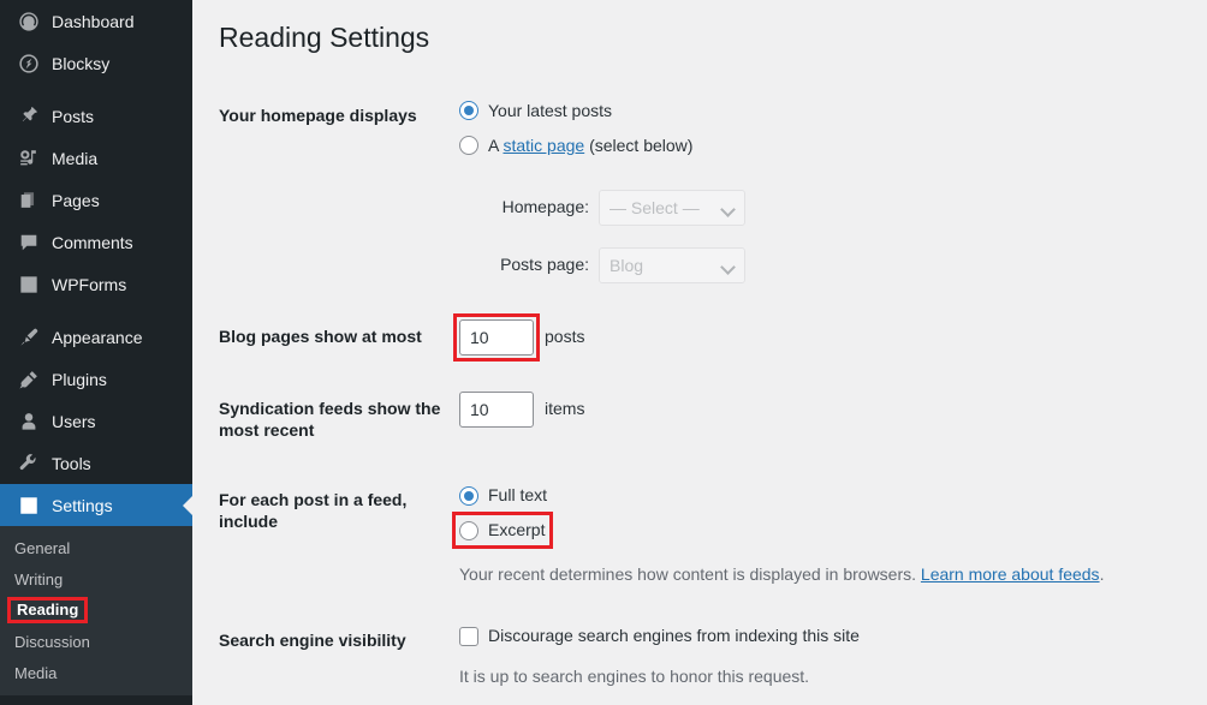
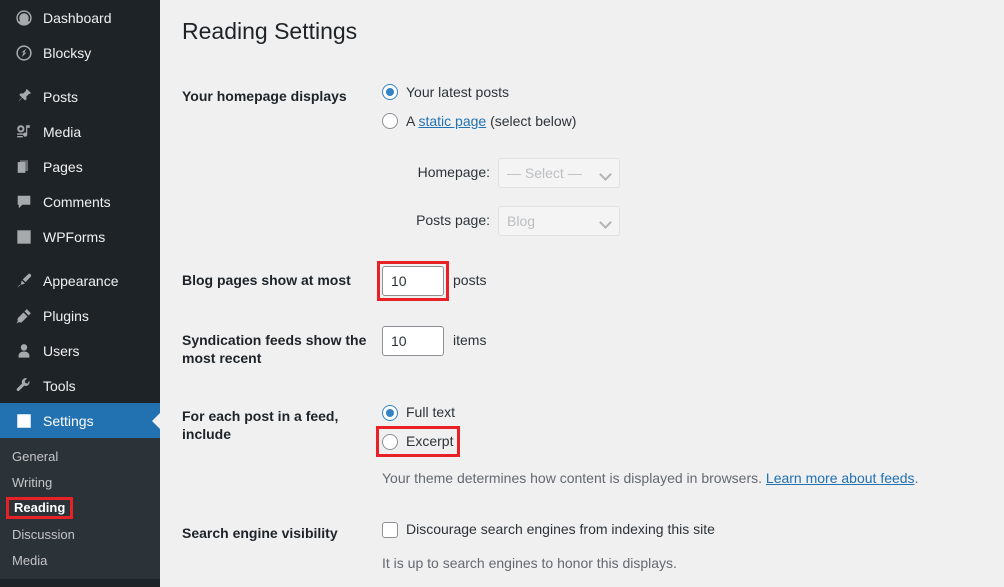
  Dashboard
  Blocksy
  Posts
  Media
  Pages
  Comments
  WPForms
  Appearance
  Plugins
  Users
  Tools
  Settings
  General
  Writing
  Reading
  Discussion
  Media
  Reading Settings
  Your homepage displays	Your latest posts A static page (select below) Homepage: — Select — Posts page: Blog
  Blog pages show at most	10 posts
  Syndication feeds show the most recent	10 items
- For each post in a feed, include	Full text Excerpt Your recent determines how content is displayed in browsers. Learn more about feeds.
+ For each post in a feed, include	Full text Excerpt Your theme determines how content is displayed in browsers. Learn more about feeds.
- Search engine visibility	Discourage search engines from indexing this site It is up to search engines to honor this request.
+ Search engine visibility	Discourage search engines from indexing this site It is up to search engines to honor this displays.
